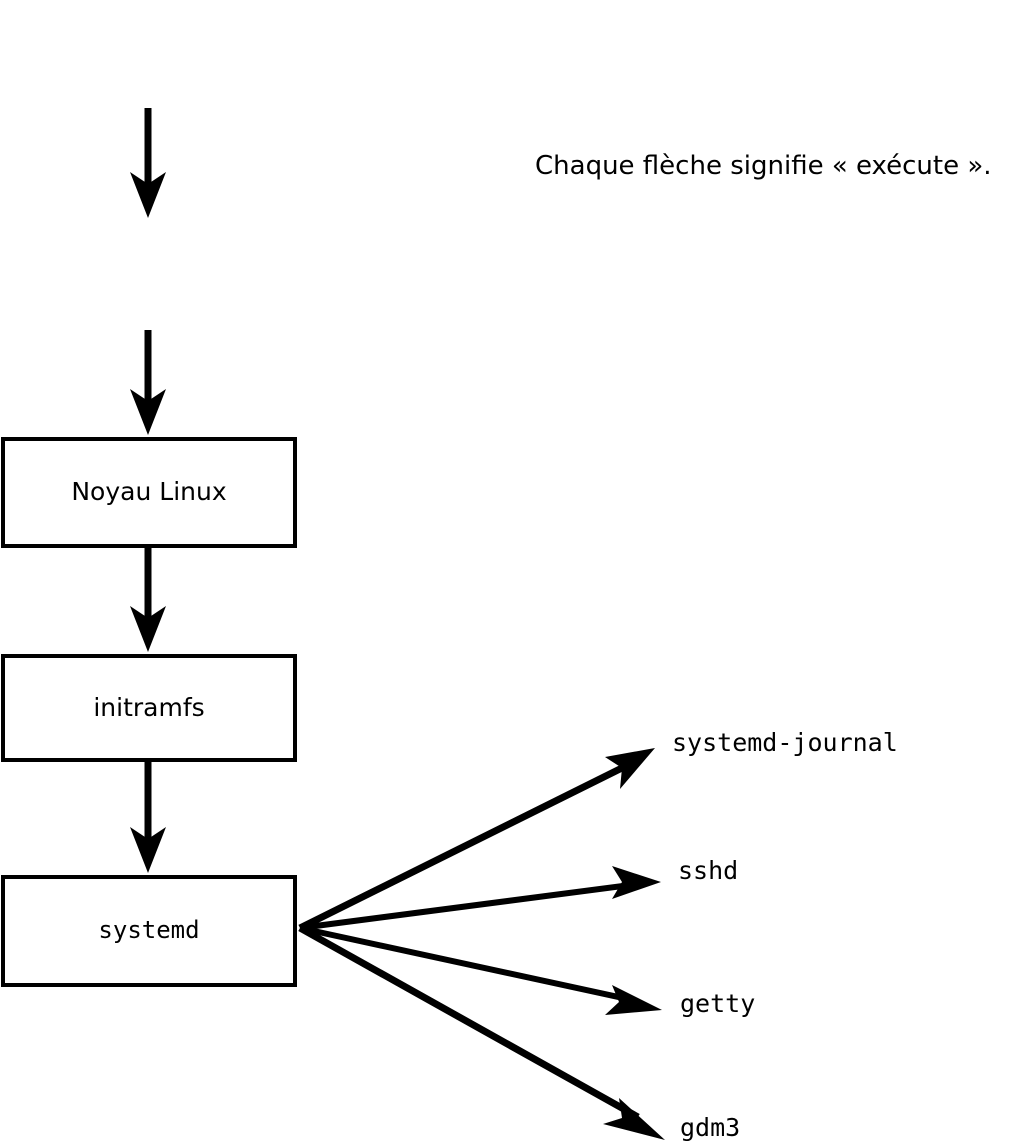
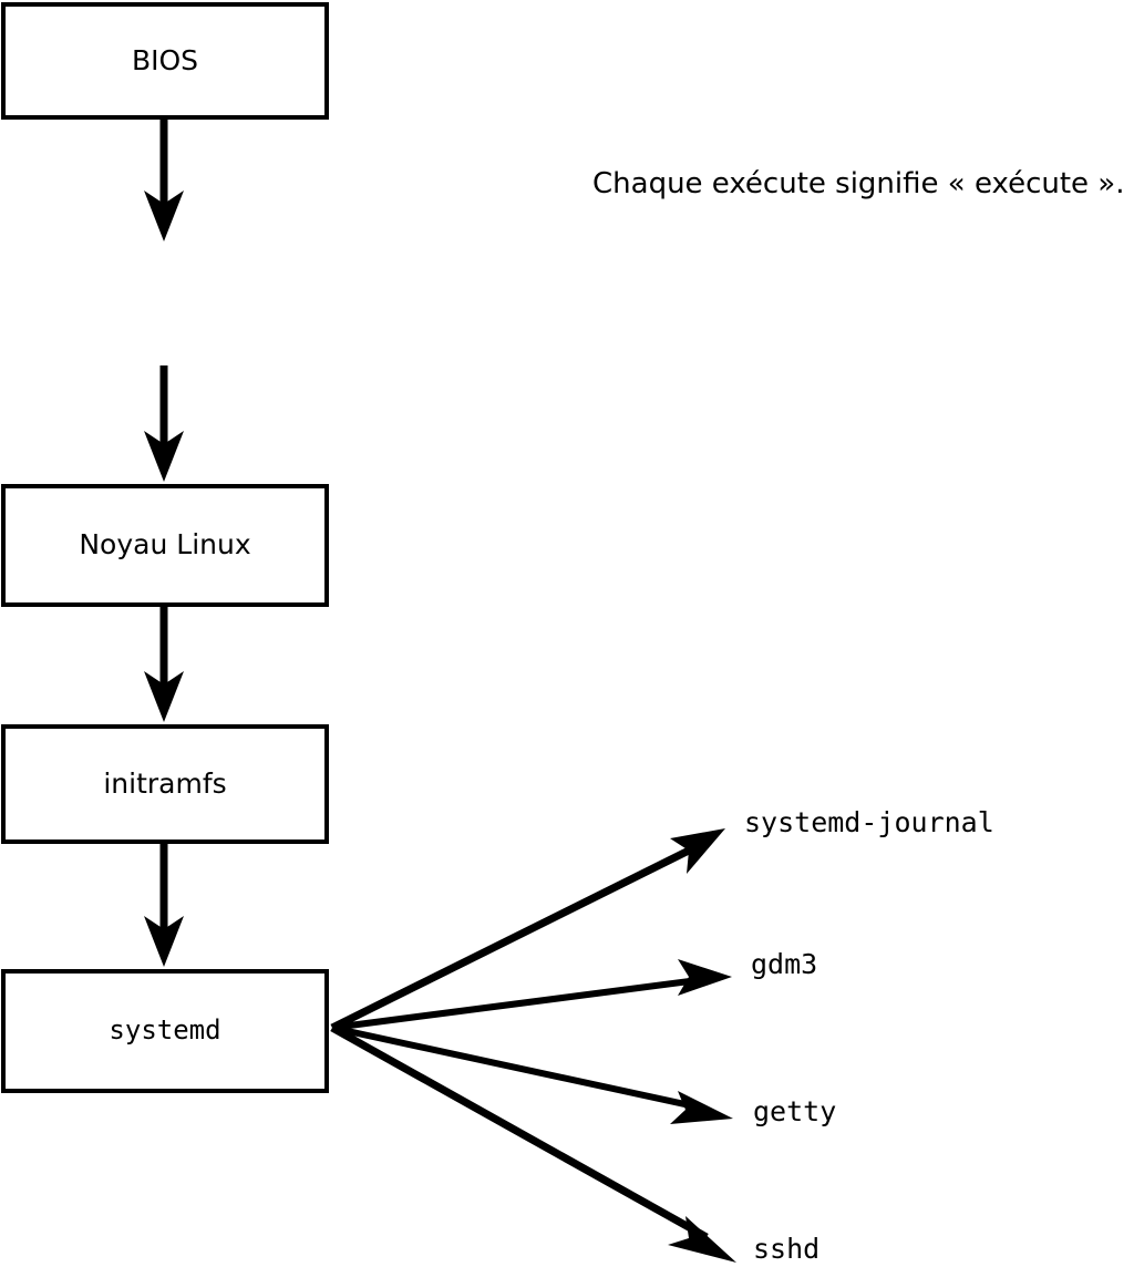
+ BIOS
  Noyau Linux
  initramfs
  systemd
  systemd-journal
- sshd
+ gdm3
  getty
- gdm3
+ sshd
- Chaque flèche signifie « exécute ».
+ Chaque exécute signifie « exécute ».
